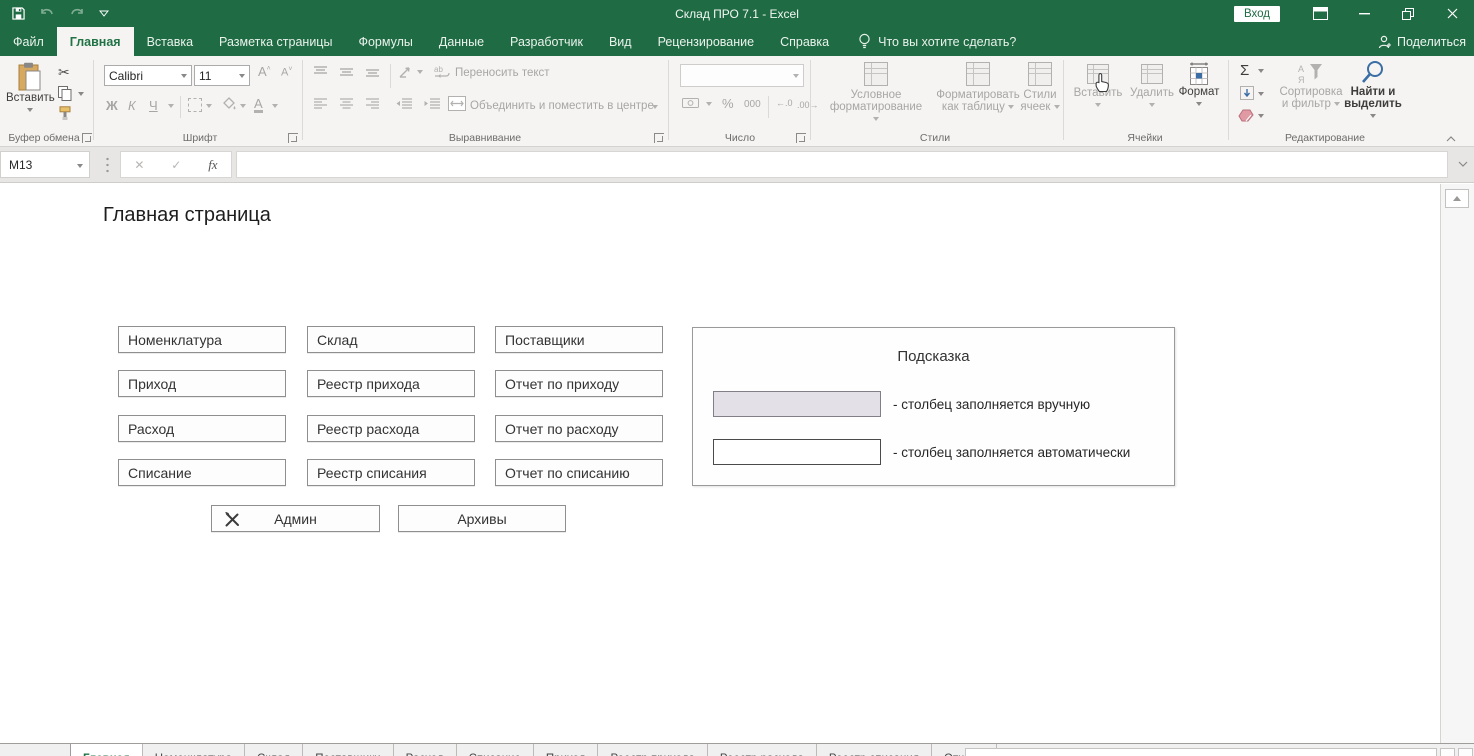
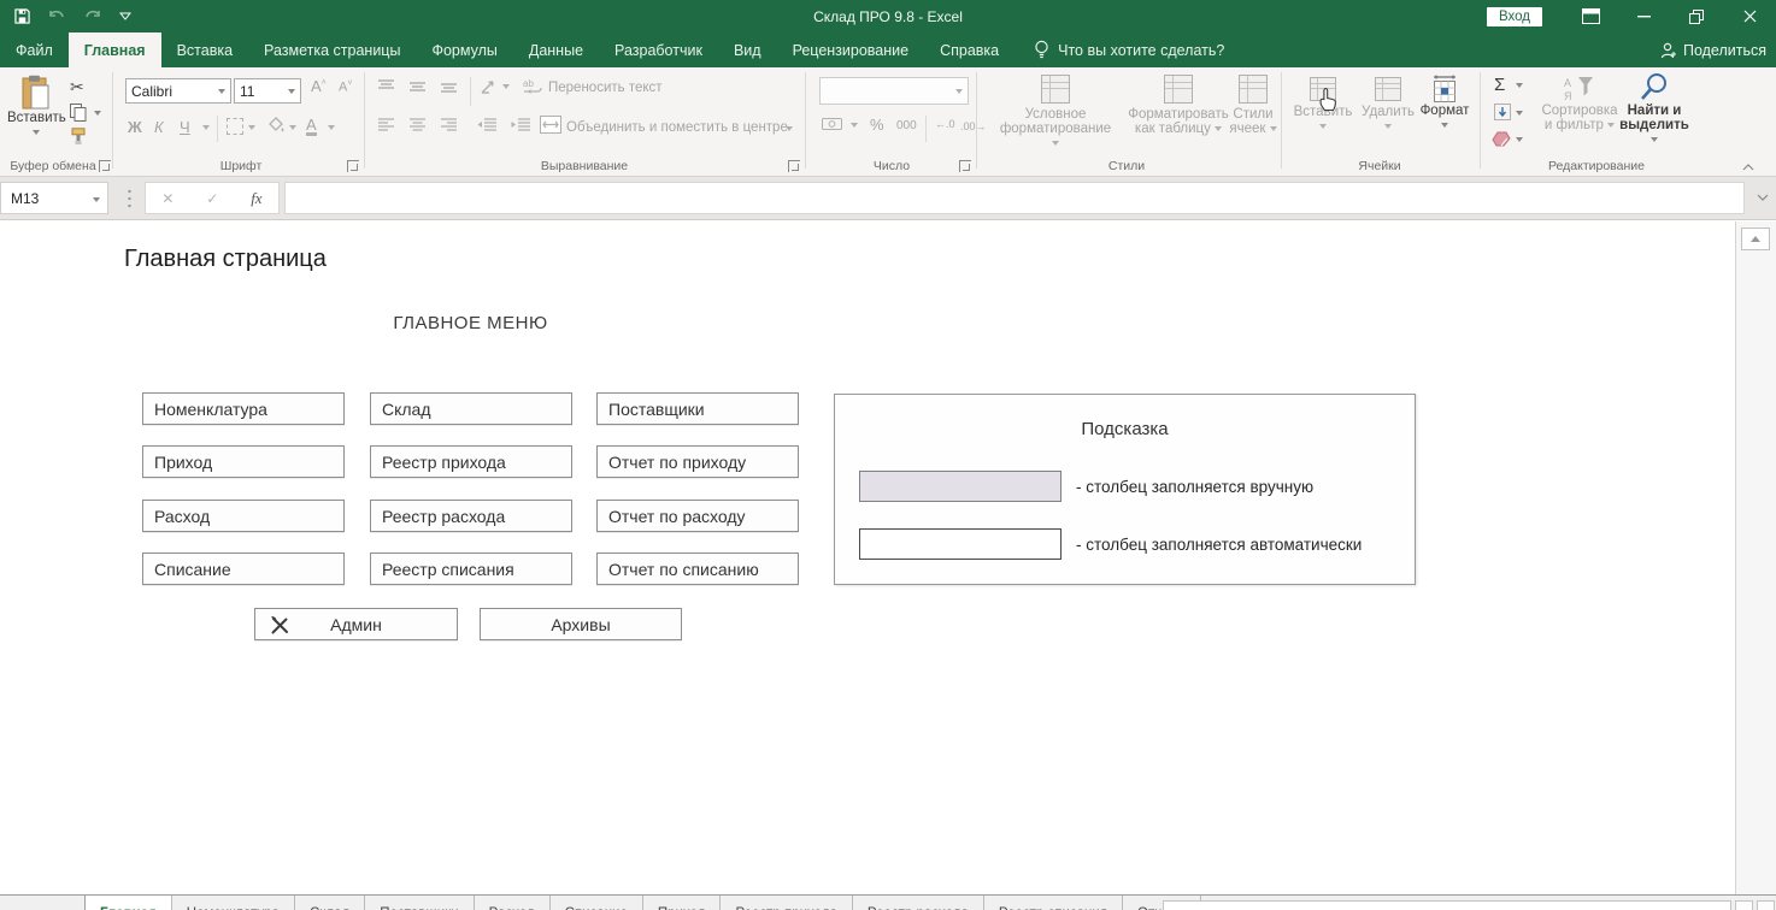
- Склад ПРО 7.1 - Excel
+ Склад ПРО 9.8 - Excel
  Вход
  Файл
  Главная
  Вставка
  Разметка страницы
  Формулы
  Данные
  Разработчик
  Вид
  Рецензирование
  Справка
  Что вы хотите сделать?
  Поделиться
  Вставить
  ✂
  Буфер обмена
  Calibri
  11
  Ж
  К
  Ч
  А
  Шрифт
  ab
  Переносить текст
  Объединить и поместить в центре
  Выравнивание
  %
  000
  ←.0
  .00→
  Число
  Условное
  форматирование
  Форматировать
  как таблицу
  Стили
  ячеек
  Стили
  Вставить
  Удалить
  Формат
  Ячейки
  Σ
  А
  Я
  Сортировка
  и фильтр
  Найти и
  выделить
  Редактирование
  M13
  ✕
  ✓
  fx
  Главная страница
+ ГЛАВНОЕ МЕНЮ
  Номенклатура
  Склад
  Поставщики
  Приход
  Реестр прихода
  Отчет по приходу
  Расход
  Реестр расхода
  Отчет по расходу
  Списание
  Реестр списания
  Отчет по списанию
  Админ
  Архивы
  Подсказка
  - столбец заполняется вручную
  - столбец заполняется автоматически
